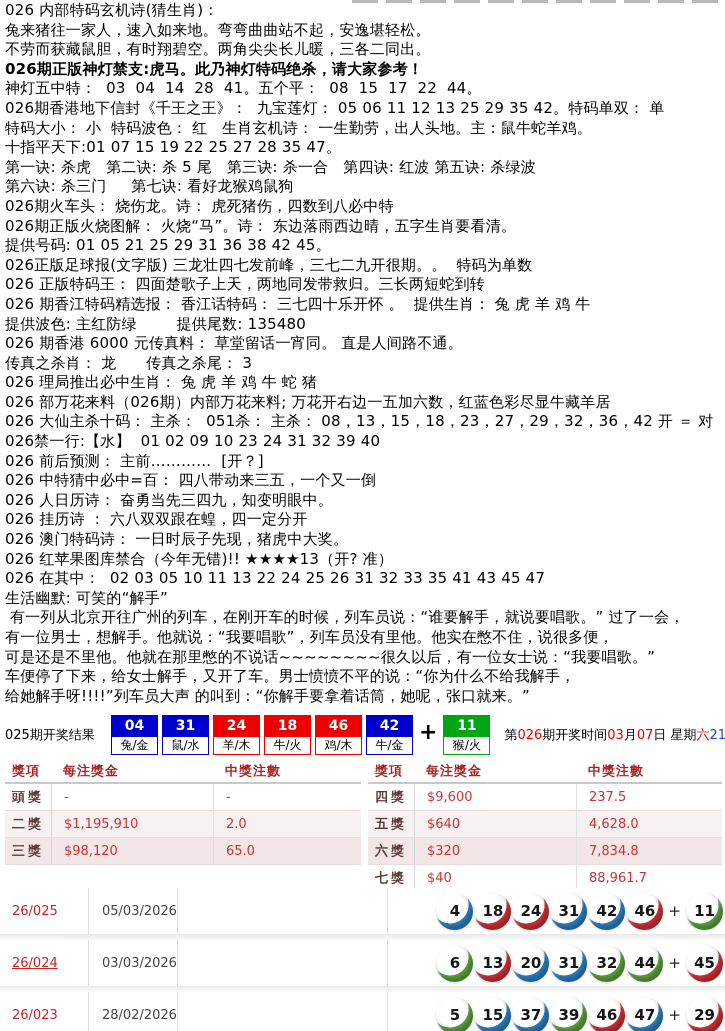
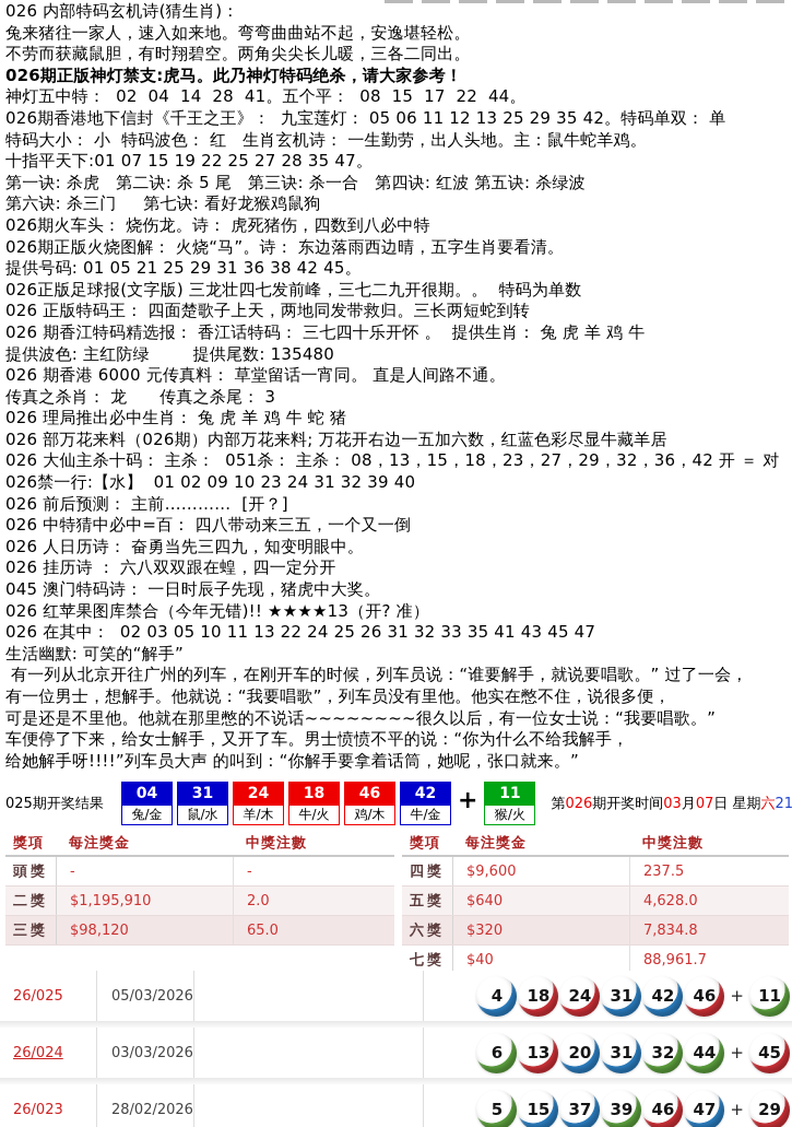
  026 内部特码玄机诗(猜生肖)：
  兔来猪往一家人，速入如来地。弯弯曲曲站不起，安逸堪轻松。
  不劳而获藏鼠胆，有时翔碧空。两角尖尖长儿暖，三各二同出。
  026期正版神灯禁支:虎马。此乃神灯特码绝杀，请大家参考！
- 神灯五中特： 03 04 14 28 41。五个平： 08 15 17 22 44。
+ 神灯五中特： 02 04 14 28 41。五个平： 08 15 17 22 44。
  026期香港地下信封《千王之王》： 九宝莲灯： 05 06 11 12 13 25 29 35 42。特码单双： 单
  特码大小： 小 特码波色： 红 生肖玄机诗： 一生勤劳，出人头地。主：鼠牛蛇羊鸡。
  十指平天下:01 07 15 19 22 25 27 28 35 47。
  第一诀: 杀虎 第二诀: 杀 5 尾 第三诀: 杀一合 第四诀: 红波 第五诀: 杀绿波
  第六诀: 杀三门 第七诀: 看好龙猴鸡鼠狗
  026期火车头： 烧伤龙。诗： 虎死猪伤，四数到八必中特
  026期正版火烧图解： 火烧“马”。诗： 东边落雨西边晴，五字生肖要看清。
  提供号码: 01 05 21 25 29 31 36 38 42 45。
  026正版足球报(文字版) 三龙壮四七发前峰，三七二九开很期。。 特码为单数
  026 正版特码王： 四面楚歌子上天，两地同发带救归。三长两短蛇到转
  026 期香江特码精选报： 香江话特码： 三七四十乐开怀 。 提供生肖： 兔 虎 羊 鸡 牛
  提供波色: 主红防绿 提供尾数: 135480
  026 期香港 6000 元传真料： 草堂留话一宵同。 直是人间路不通。
  传真之杀肖： 龙 传真之杀尾： 3
  026 理局推出必中生肖： 兔 虎 羊 鸡 牛 蛇 猪
  026 部万花来料（026期）内部万花来料; 万花开右边一五加六数，红蓝色彩尽显牛藏羊居
  026 大仙主杀十码： 主杀： 051杀： 主杀： 08，13，15，18，23，27，29，32，36，42 开 ＝ 对
  026禁一行:【水】 01 02 09 10 23 24 31 32 39 40
  026 前后预测： 主前………… [开？]
  026 中特猜中必中=百： 四八带动来三五，一个又一倒
  026 人日历诗： 奋勇当先三四九，知变明眼中。
  026 挂历诗 ： 六八双双跟在蝗，四一定分开
- 026 澳门特码诗： 一日时辰子先现，猪虎中大奖。
+ 045 澳门特码诗： 一日时辰子先现，猪虎中大奖。
  026 红苹果图库禁合（今年无错)!! ★★★★13（开? 准）
  026 在其中： 02 03 05 10 11 13 22 24 25 26 31 32 33 35 41 43 45 47
  生活幽默: 可笑的“解手”
  有一列从北京开往广州的列车，在刚开车的时候，列车员说：“谁要解手，就说要唱歌。” 过了一会，
  有一位男士，想解手。他就说：“我要唱歌”，列车员没有里他。他实在憋不住，说很多便，
  可是还是不里他。他就在那里憋的不说话~~~~~~~~很久以后，有一位女士说：“我要唱歌。”
  车便停了下来，给女士解手，又开了车。男士愤愤不平的说：“你为什么不给我解手，
  给她解手呀!!!!”列车员大声 的叫到：“你解手要拿着话筒，她呢，张口就来。”
  025期开奖结果
  04
  兔/金
  31
  鼠/水
  24
  羊/木
  18
  牛/火
  46
  鸡/木
  42
  牛/金
  +
  11
  猴/火
  第026期开奖时间03月07日 星期六21
  獎項
  每注獎金
  中獎注數
  頭獎
  -
  -
  二獎
  $1,195,910
  2.0
  三獎
  $98,120
  65.0
  獎項
  每注獎金
  中獎注數
  四獎
  $9,600
  237.5
  五獎
  $640
  4,628.0
  六獎
  $320
  7,834.8
  七獎
  $40
  88,961.7
  26/025
  05/03/2026
  4
  18
  24
  31
  42
  46
  +
  11
  26/024
  03/03/2026
  6
  13
  20
  31
  32
  44
  +
  45
  26/023
  28/02/2026
  5
  15
  37
  39
  46
  47
  +
  29
